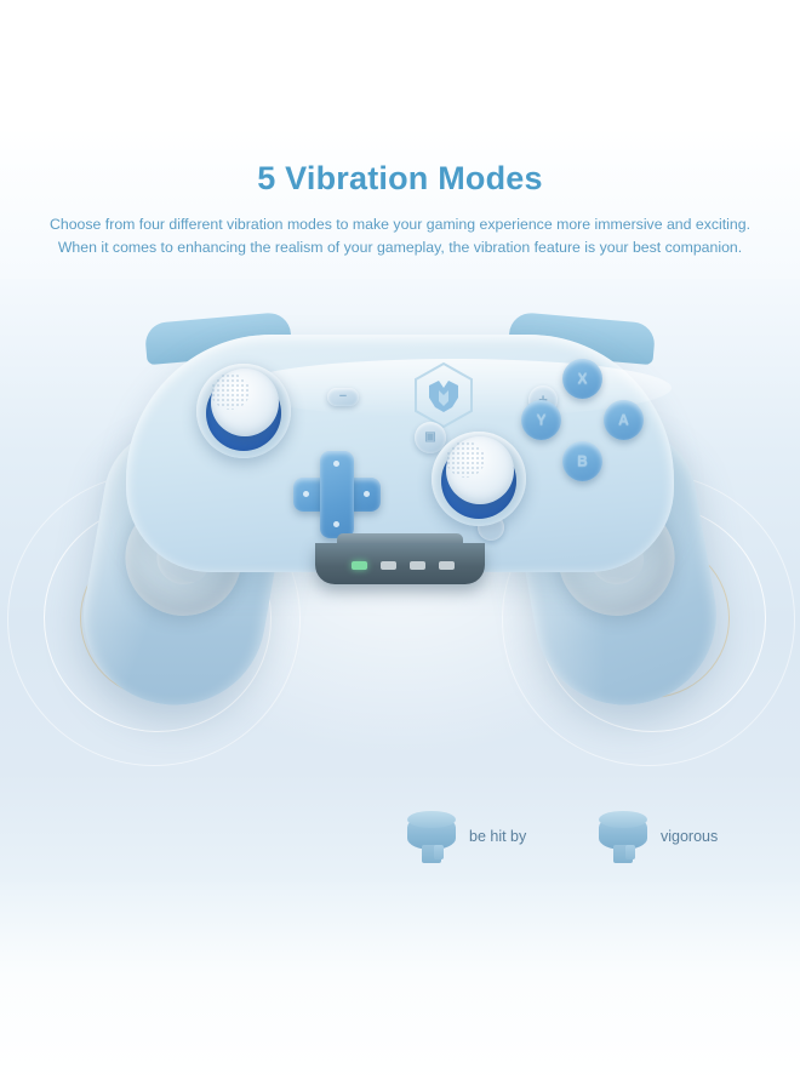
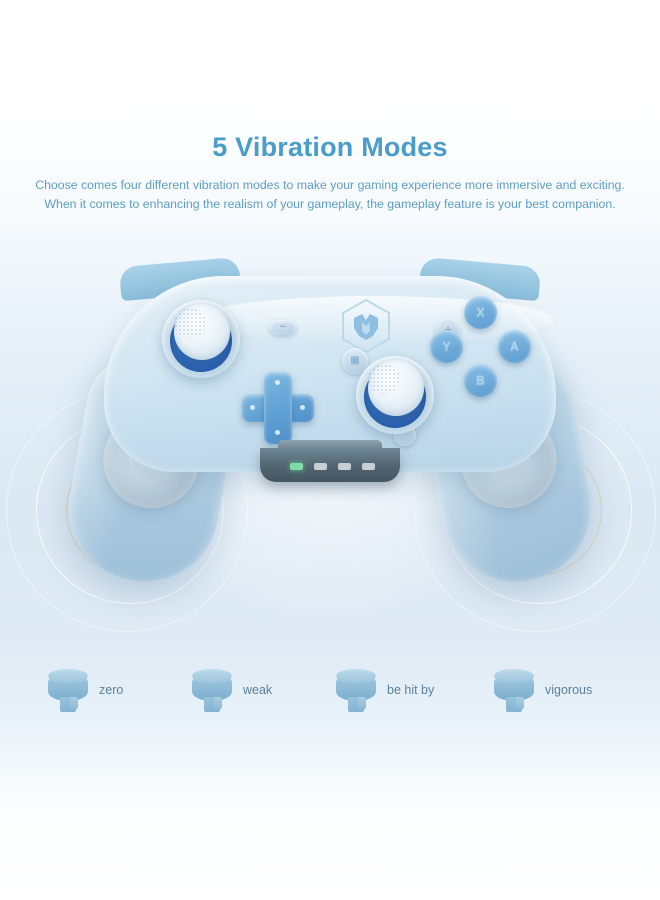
  5 Vibration Modes
- Choose from four different vibration modes to make your gaming experience more immersive and exciting.
+ Choose comes four different vibration modes to make your gaming experience more immersive and exciting.
- When it comes to enhancing the realism of your gameplay, the vibration feature is your best companion.
+ When it comes to enhancing the realism of your gameplay, the gameplay feature is your best companion.
  −
  ▣
  X
  Y
  A
  B
+ zero
+ weak
  be hit by
  vigorous
